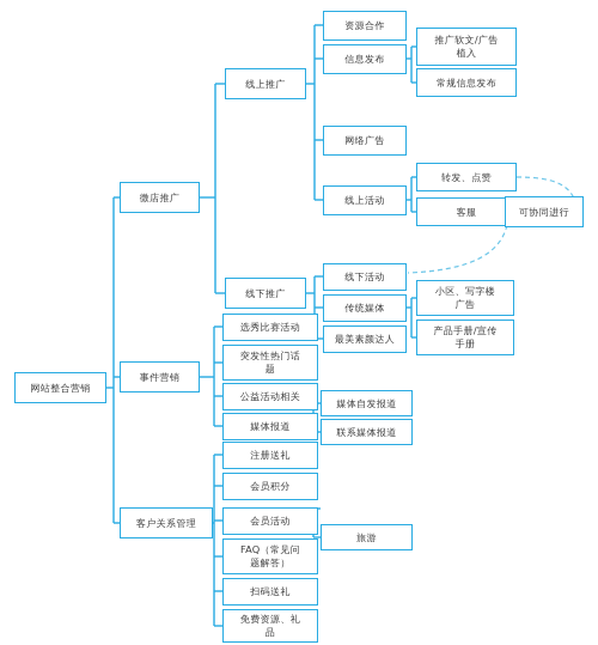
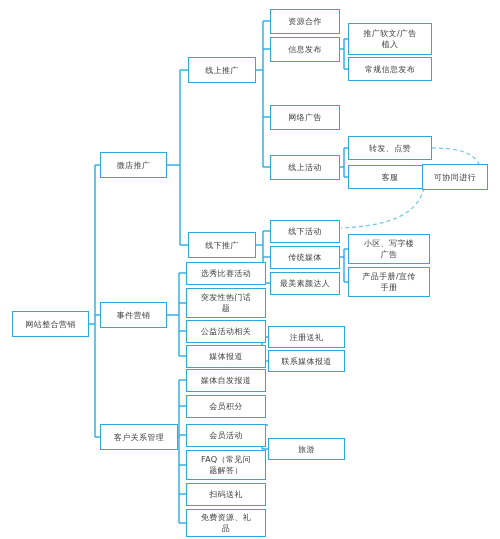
  网站整合营销
  微店推广
  事件营销
  客户关系管理
  线上推广
  线下推广
  资源合作
  信息发布
  网络广告
  线上活动
  推广软文/广告
  植入
  常规信息发布
  转发、点赞
  客服
  可协同进行
  线下活动
  传统媒体
  最美素颜达人
  小区、写字楼
  广告
  产品手册/宣传
  手册
  选秀比赛活动
  突发性热门话
  题
  公益活动相关
  媒体报道
- 媒体自发报道
+ 注册送礼
  联系媒体报道
- 注册送礼
+ 媒体自发报道
  会员积分
  会员活动
  FAQ（常见问
  题解答）
  扫码送礼
  免费资源、礼
  品
  旅游
